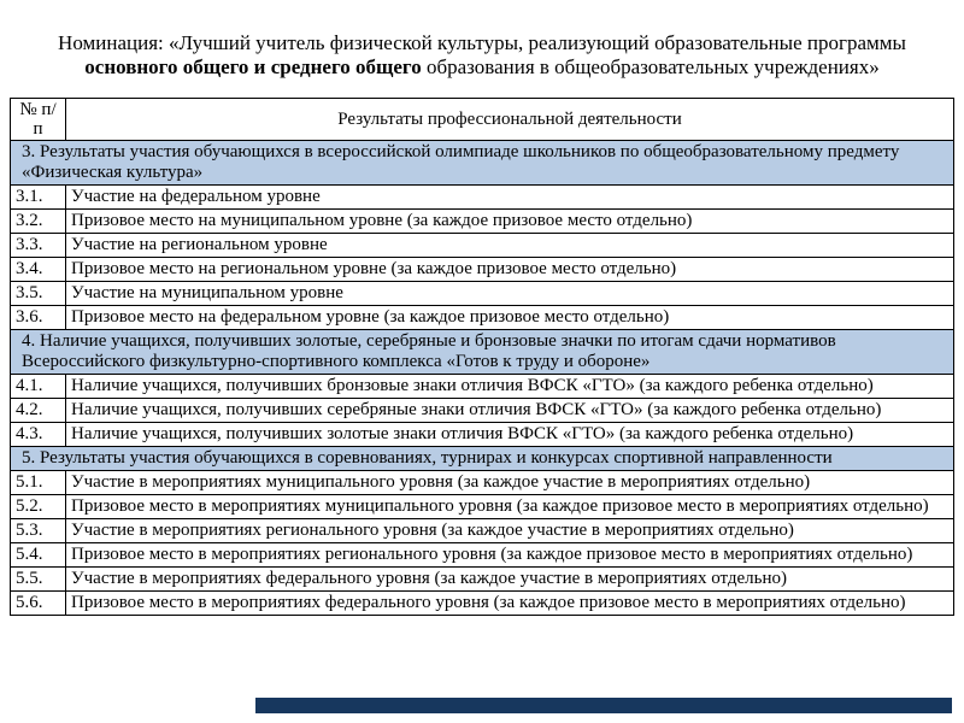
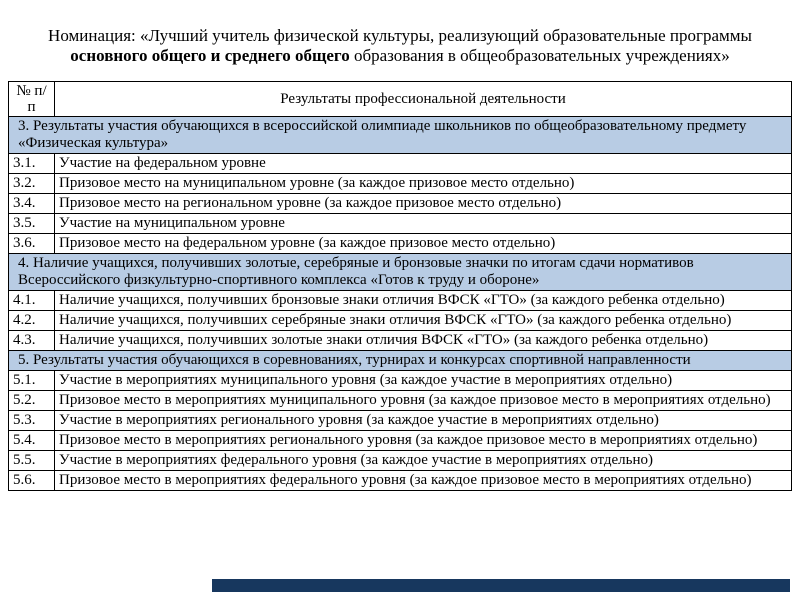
  Номинация: «Лучший учитель физической культуры, реализующий образовательные программы
  основного общего и среднего общего образования в общеобразовательных учреждениях»
  № п/п	Результаты профессиональной деятельности
  3. Результаты участия обучающихся в всероссийской олимпиаде школьников по общеобразовательному предмету «Физическая культура»
  3.1.	Участие на федеральном уровне
  3.2.	Призовое место на муниципальном уровне (за каждое призовое место отдельно)
- 3.3.	Участие на региональном уровне
  3.4.	Призовое место на региональном уровне (за каждое призовое место отдельно)
  3.5.	Участие на муниципальном уровне
  3.6.	Призовое место на федеральном уровне (за каждое призовое место отдельно)
  4. Наличие учащихся, получивших золотые, серебряные и бронзовые значки по итогам сдачи нормативов Всероссийского физкультурно-спортивного комплекса «Готов к труду и обороне»
  4.1.	Наличие учащихся, получивших бронзовые знаки отличия ВФСК «ГТО» (за каждого ребенка отдельно)
  4.2.	Наличие учащихся, получивших серебряные знаки отличия ВФСК «ГТО» (за каждого ребенка отдельно)
  4.3.	Наличие учащихся, получивших золотые знаки отличия ВФСК «ГТО» (за каждого ребенка отдельно)
  5. Результаты участия обучающихся в соревнованиях, турнирах и конкурсах спортивной направленности
  5.1.	Участие в мероприятиях муниципального уровня (за каждое участие в мероприятиях отдельно)
  5.2.	Призовое место в мероприятиях муниципального уровня (за каждое призовое место в мероприятиях отдельно)
  5.3.	Участие в мероприятиях регионального уровня (за каждое участие в мероприятиях отдельно)
  5.4.	Призовое место в мероприятиях регионального уровня (за каждое призовое место в мероприятиях отдельно)
  5.5.	Участие в мероприятиях федерального уровня (за каждое участие в мероприятиях отдельно)
  5.6.	Призовое место в мероприятиях федерального уровня (за каждое призовое место в мероприятиях отдельно)
